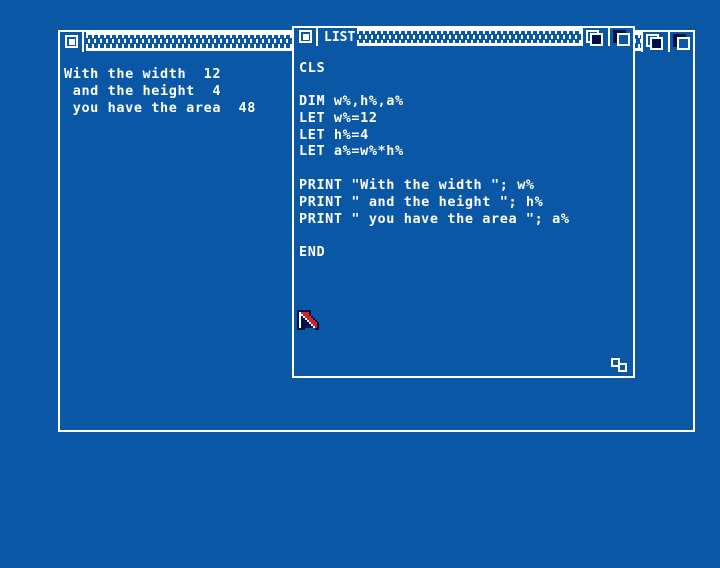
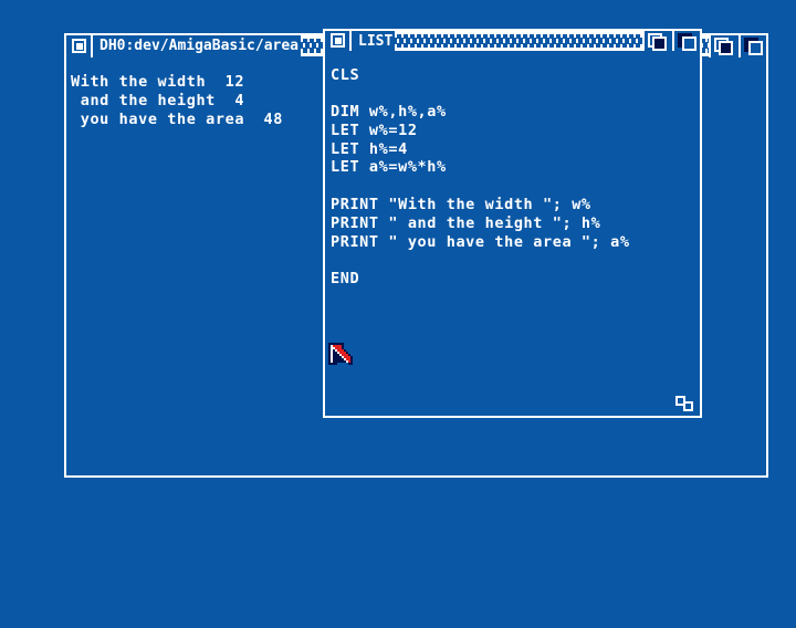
+ DH0:dev/AmigaBasic/area
  With the width 12
  and the height 4
  you have the area 48
  LIST
  CLS
  DIM w%,h%,a%
  LET w%=12
  LET h%=4
  LET a%=w%*h%
  PRINT "With the width "; w%
  PRINT " and the height "; h%
  PRINT " you have the area "; a%
  END
